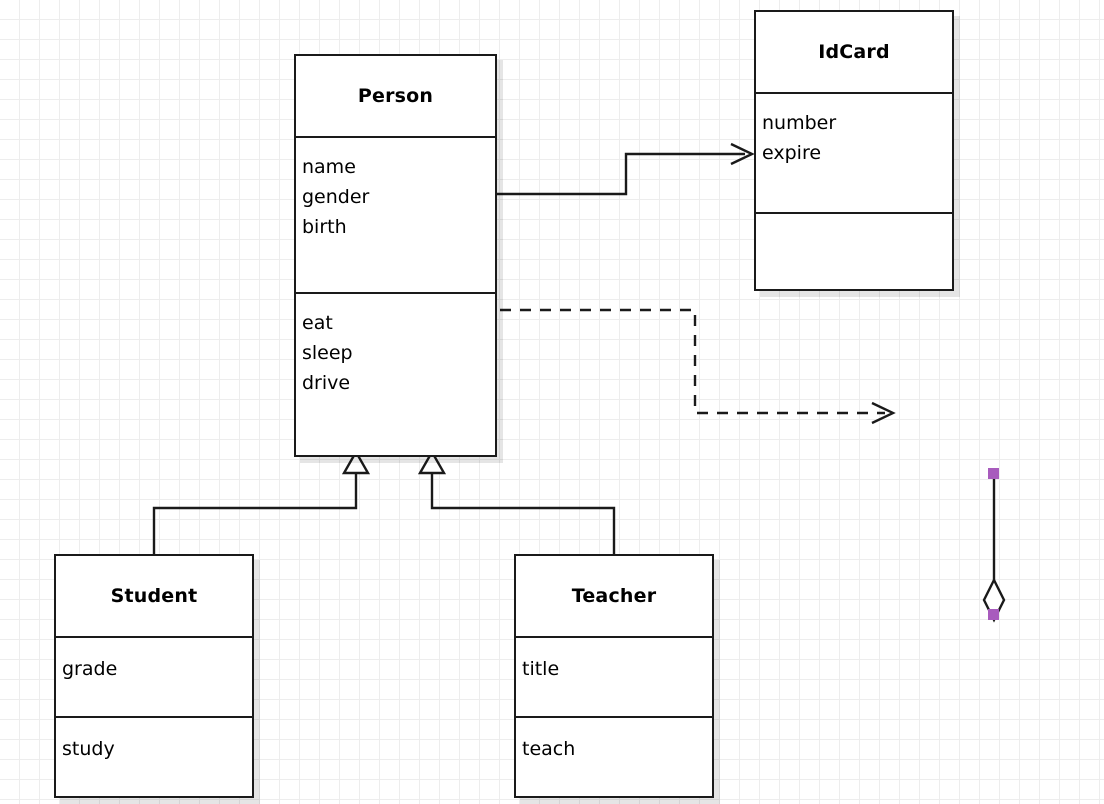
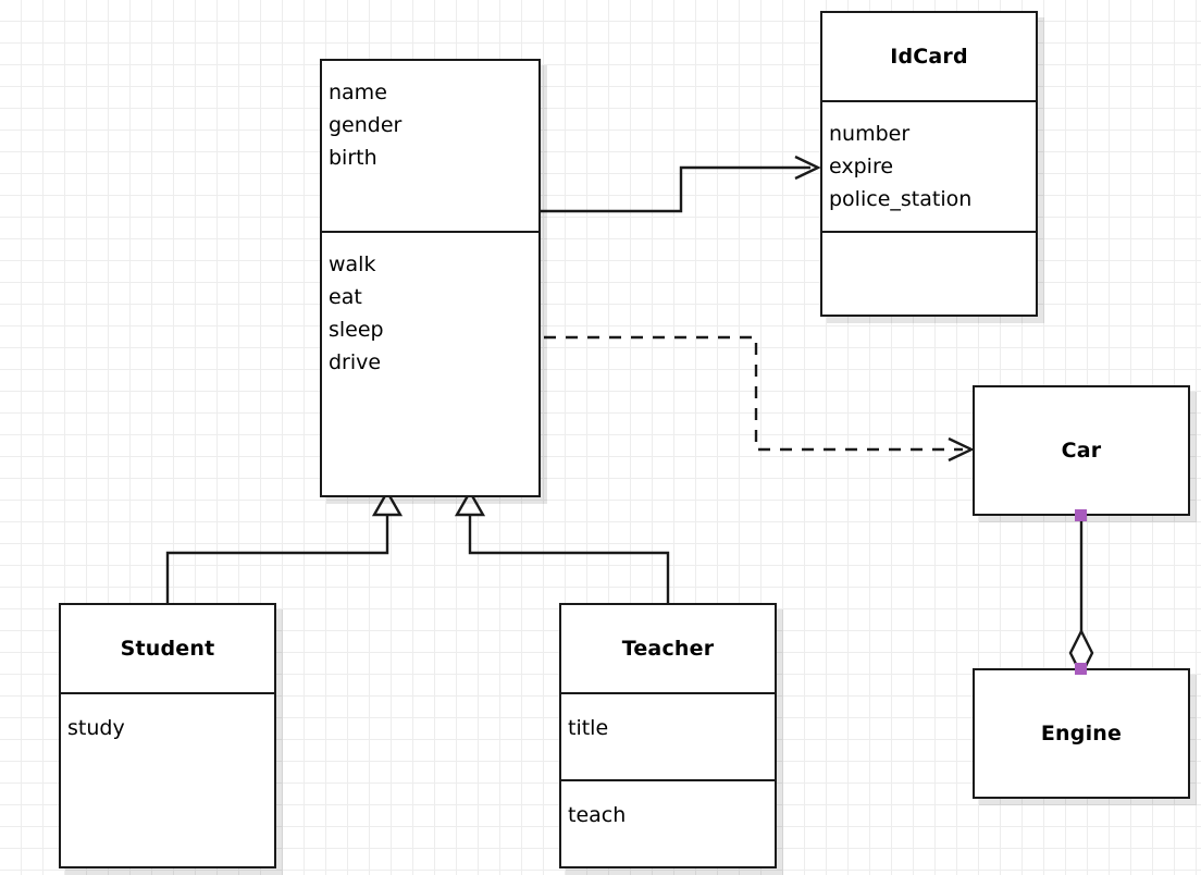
- Person
  name
  gender
  birth
+ walk
  eat
  sleep
  drive
  IdCard
  number
  expire
+ police_station
  Student
- grade
  study
  Teacher
  title
  teach
+ Car
+ Engine
